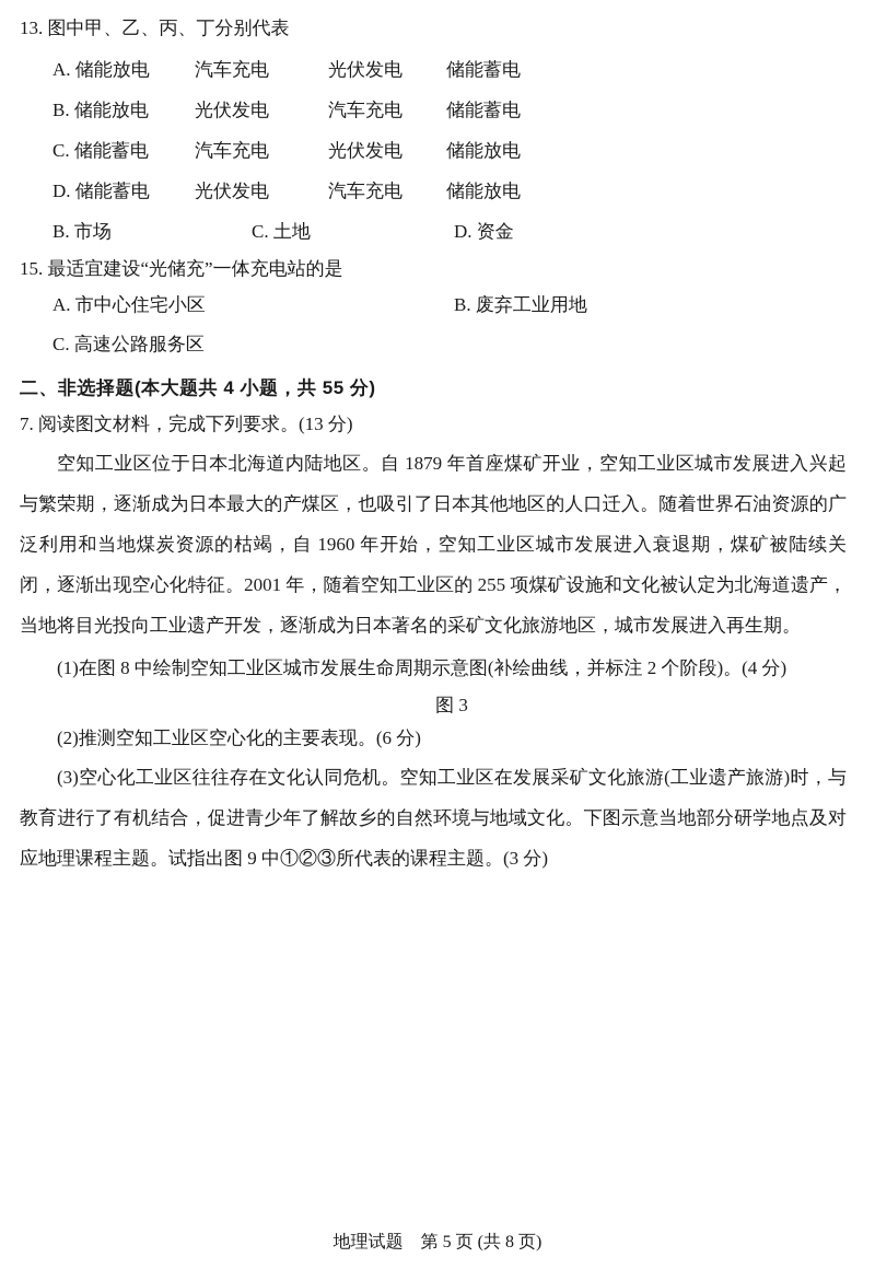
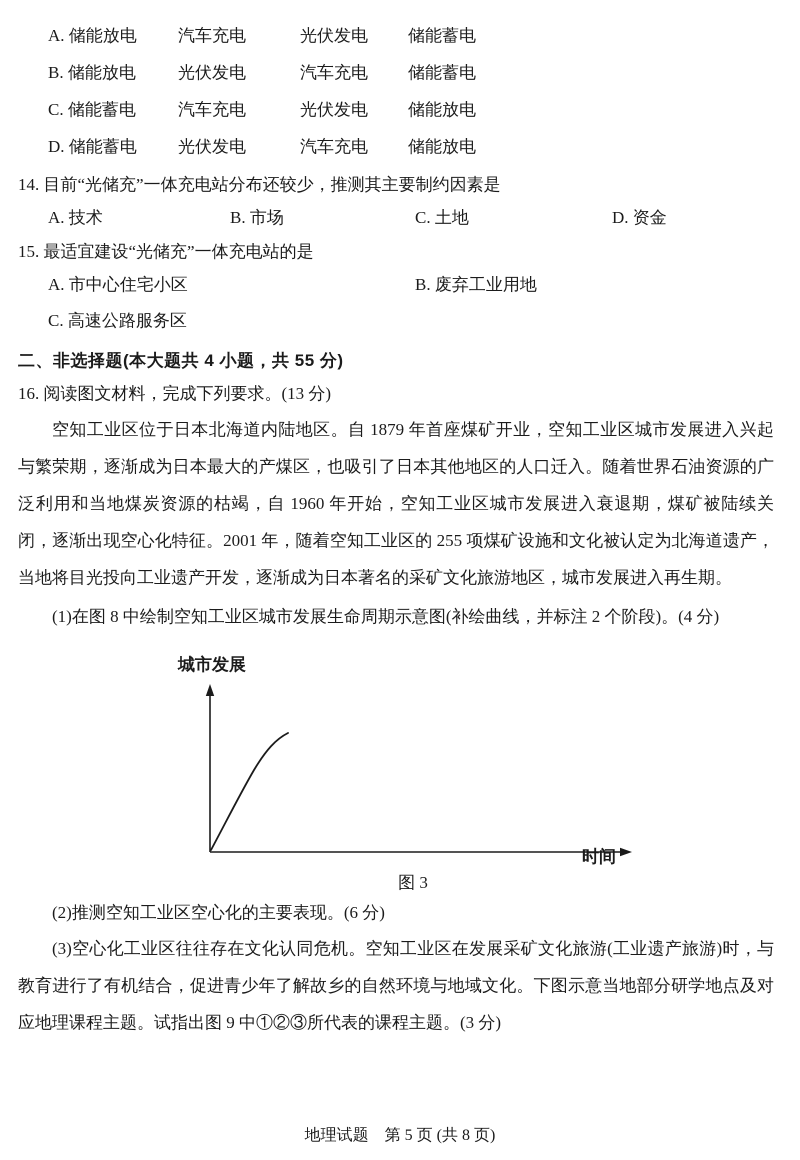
- 13. 图中甲、乙、丙、丁分别代表
  A. 储能放电
  汽车充电
  光伏发电
  储能蓄电
  B. 储能放电
  光伏发电
  汽车充电
  储能蓄电
  C. 储能蓄电
  汽车充电
  光伏发电
  储能放电
  D. 储能蓄电
  光伏发电
  汽车充电
  储能放电
+ 14. 目前“光储充”一体充电站分布还较少，推测其主要制约因素是
+ A. 技术
  B. 市场
  C. 土地
  D. 资金
  15. 最适宜建设“光储充”一体充电站的是
  A. 市中心住宅小区
  B. 废弃工业用地
  C. 高速公路服务区
  二、非选择题(本大题共 4 小题，共 55 分)
- 7. 阅读图文材料，完成下列要求。(13 分)
+ 16. 阅读图文材料，完成下列要求。(13 分)
  空知工业区位于日本北海道内陆地区。自 1879 年首座煤矿开业，空知工业区城市发展进入兴起与繁荣期，逐渐成为日本最大的产煤区，也吸引了日本其他地区的人口迁入。随着世界石油资源的广泛利用和当地煤炭资源的枯竭，自 1960 年开始，空知工业区城市发展进入衰退期，煤矿被陆续关闭，逐渐出现空心化特征。2001 年，随着空知工业区的 255 项煤矿设施和文化被认定为北海道遗产，当地将目光投向工业遗产开发，逐渐成为日本著名的采矿文化旅游地区，城市发展进入再生期。
  (1)在图 8 中绘制空知工业区城市发展生命周期示意图(补绘曲线，并标注 2 个阶段)。(4 分)
+ 城市发展
+ 时间
  图 3
  (2)推测空知工业区空心化的主要表现。(6 分)
  (3)空心化工业区往往存在文化认同危机。空知工业区在发展采矿文化旅游(工业遗产旅游)时，与教育进行了有机结合，促进青少年了解故乡的自然环境与地域文化。下图示意当地部分研学地点及对应地理课程主题。试指出图 9 中①②③所代表的课程主题。(3 分)
  地理试题 第 5 页 (共 8 页)
